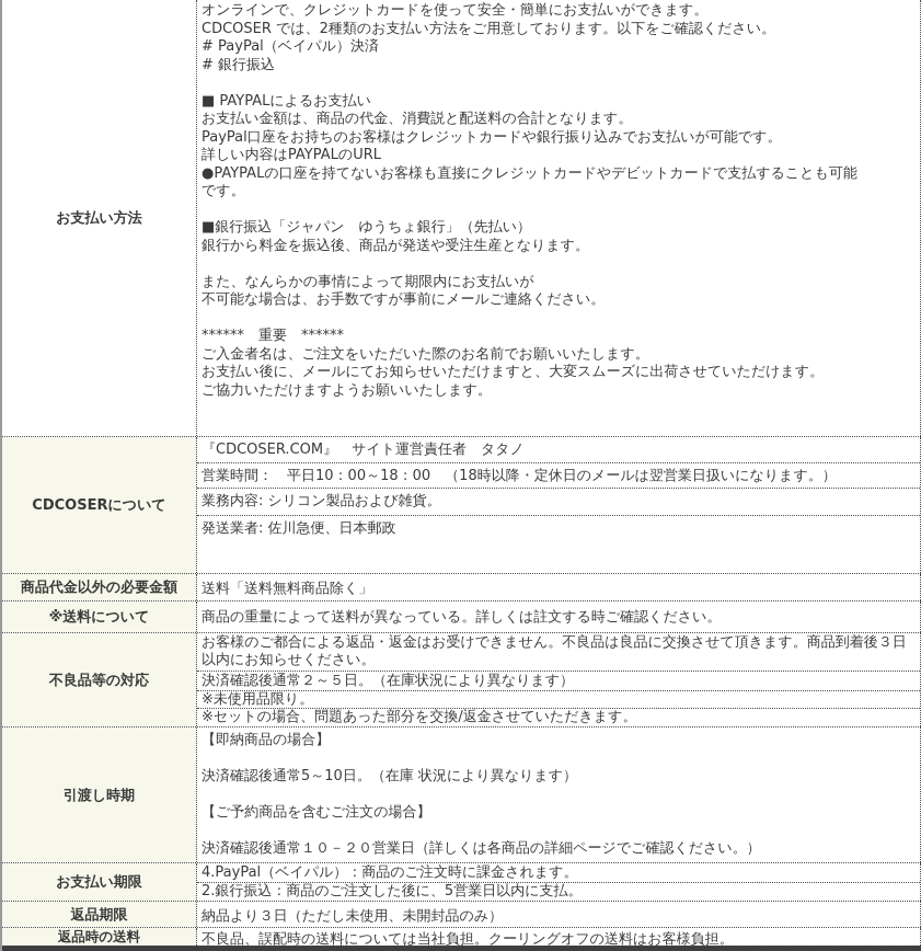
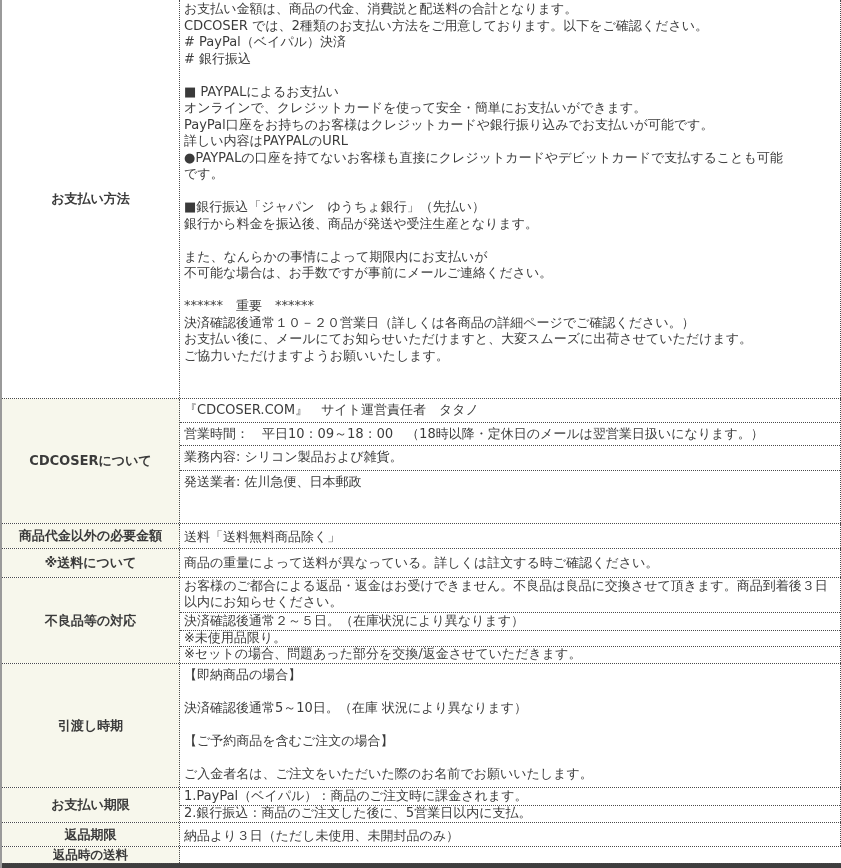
  お支払い方法
- オンラインで、クレジットカードを使って安全・簡単にお支払いができます。
+ お支払い金額は、商品の代金、消費説と配送料の合計となります。
  CDCOSER では、2種類のお支払い方法をご用意しております。以下をご確認ください。
  # PayPal（ベイパル）決済
  # 銀行振込
  ■ PAYPALによるお支払い
- お支払い金額は、商品の代金、消費説と配送料の合計となります。
+ オンラインで、クレジットカードを使って安全・簡単にお支払いができます。
  PayPal口座をお持ちのお客様はクレジットカードや銀行振り込みでお支払いが可能です。
  詳しい内容はPAYPALのURL
  ●PAYPALの口座を持てないお客様も直接にクレジットカードやデビットカードで支払することも可能
  です。
  ■銀行振込「ジャパン ゆうちょ銀行」（先払い）
  銀行から料金を振込後、商品が発送や受注生産となります。
  また、なんらかの事情によって期限内にお支払いが
  不可能な場合は、お手数ですが事前にメールご連絡ください。
  ****** 重要 ******
- ご入金者名は、ご注文をいただいた際のお名前でお願いいたします。
+ 決済確認後通常１０－２０営業日（詳しくは各商品の詳細ページでご確認ください。）
  お支払い後に、メールにてお知らせいただけますと、大変スムーズに出荷させていただけます。
  ご協力いただけますようお願いいたします。
  CDCOSERについて
  『CDCOSER.COM』 サイト運営責任者 タタノ
- 営業時間： 平日10：00～18：00 （18時以降・定休日のメールは翌営業日扱いになります。）
+ 営業時間： 平日10：09～18：00 （18時以降・定休日のメールは翌営業日扱いになります。）
  業務内容: シリコン製品および雑貨。
  発送業者: 佐川急便、日本郵政
  商品代金以外の必要金額
  送料「送料無料商品除く」
  ※送料について
  商品の重量によって送料が異なっている。詳しくは註文する時ご確認ください。
  不良品等の対応
  お客様のご都合による返品・返金はお受けできません。不良品は良品に交換させて頂きます。商品到着後３日以内にお知らせください。
  決済確認後通常２～５日。（在庫状況により異なります）
  ※未使用品限り。
  ※セットの場合、問題あった部分を交換/返金させていただきます。
  引渡し時期
  【即納商品の場合】
  決済確認後通常5～10日。（在庫 状況により異なります）
  【ご予約商品を含むご注文の場合】
- 決済確認後通常１０－２０営業日（詳しくは各商品の詳細ページでご確認ください。）
+ ご入金者名は、ご注文をいただいた際のお名前でお願いいたします。
  お支払い期限
- 4.PayPal（ベイパル）：商品のご注文時に課金されます。
+ 1.PayPal（ベイパル）：商品のご注文時に課金されます。
  2.銀行振込：商品のご注文した後に、5営業日以内に支払。
  返品期限
  納品より３日（ただし未使用、未開封品のみ）
  返品時の送料
- 不良品、誤配時の送料については当社負担。クーリングオフの送料はお客様負担。
